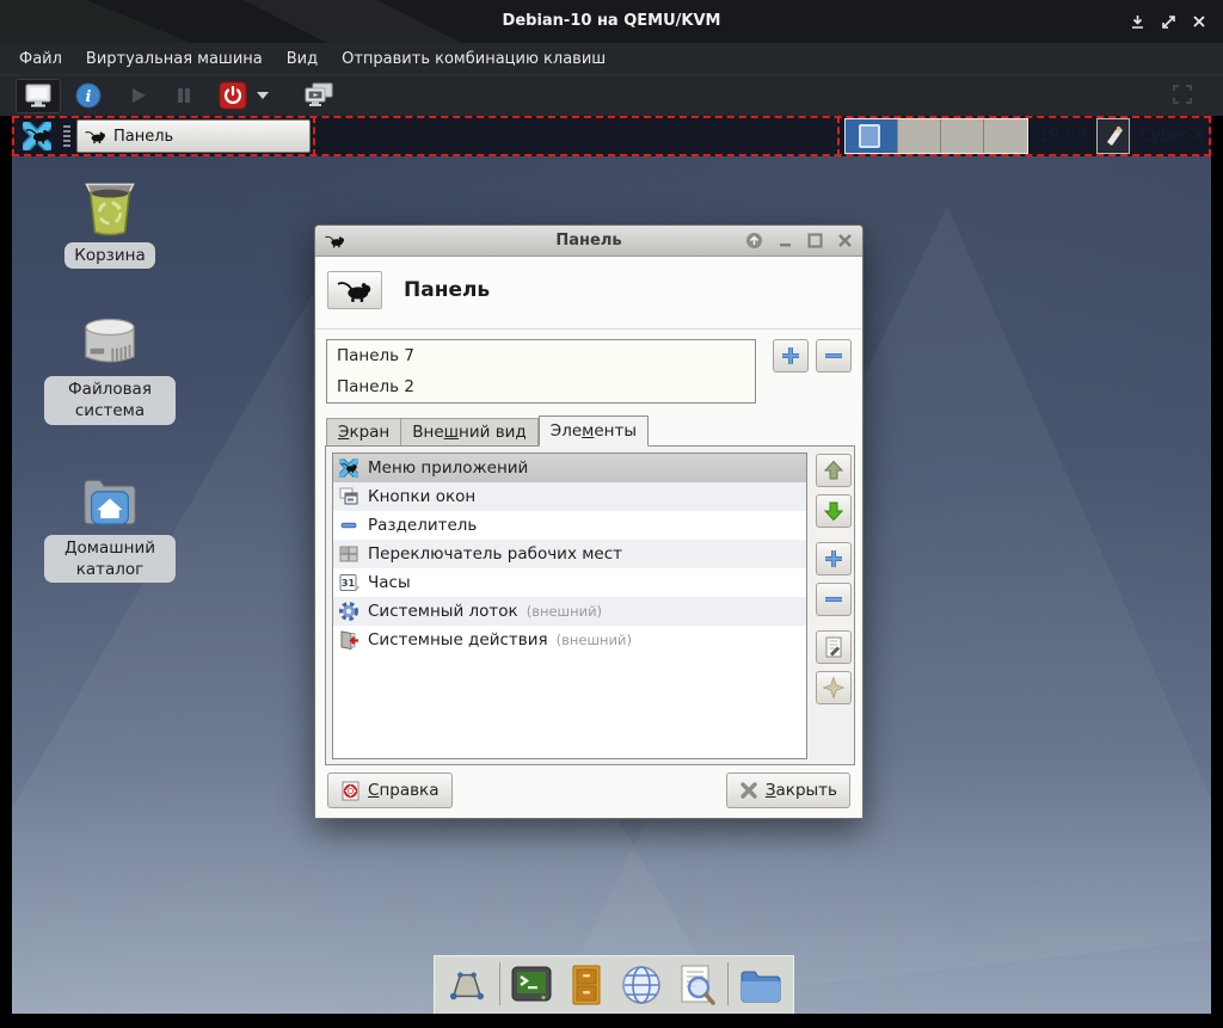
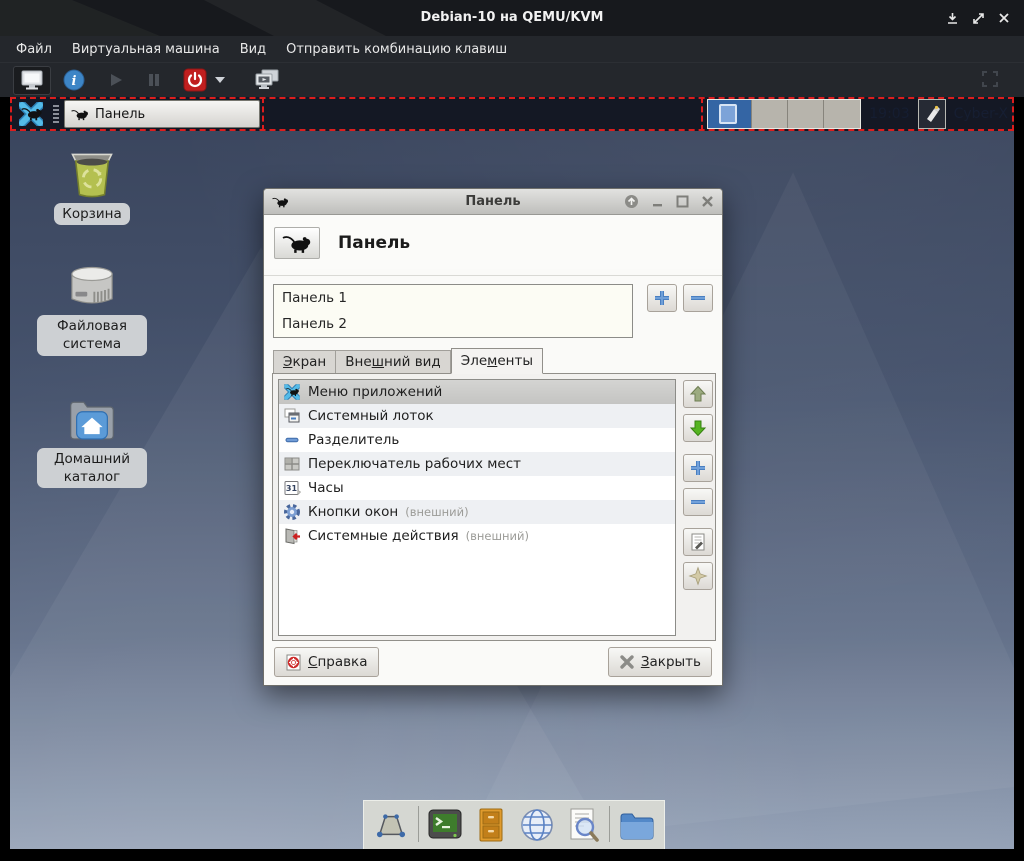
  Debian-10 на QEMU/KVM
  Файл
  Виртуальная машина
  Вид
  Отправить комбинацию клавиш
  i
  Панель
  Корзина
  Файловая система
  Домашний каталог
  Панель
  Панель
- Панель 7
+ Панель 1
  Панель 2
  Экран
  Внешний вид
  Элементы
  Меню приложений
- Кнопки окон
+ Системный лоток
  Разделитель
  Переключатель рабочих мест
  31
  Часы
- Системный лоток
+ Кнопки окон
  (внешний)
  Системные действия
  (внешний)
  Справка
  Закрыть
